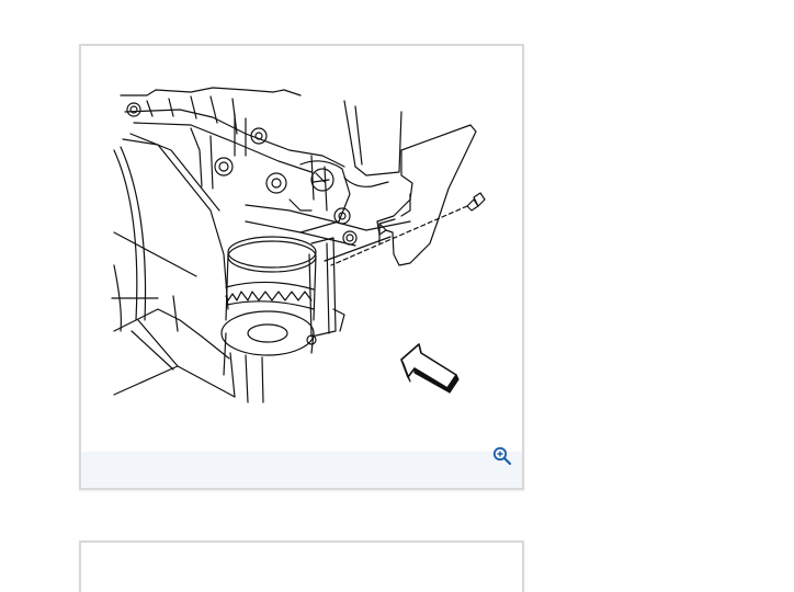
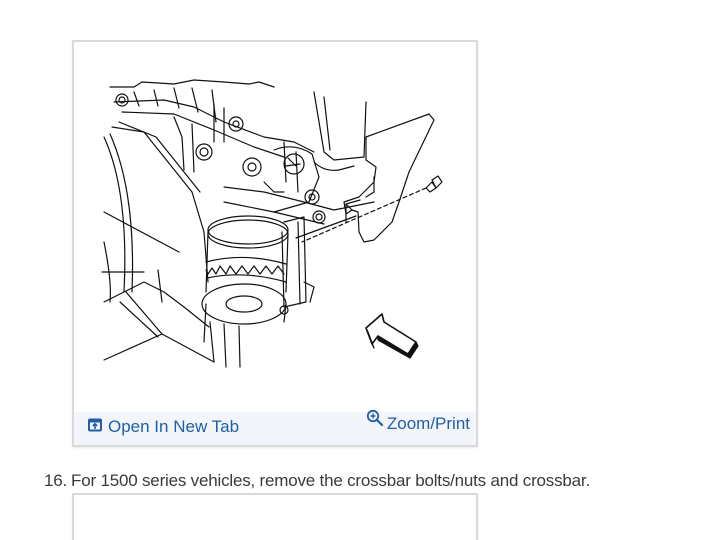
+ Open In New Tab
+ Zoom/Print
+ 16. For 1500 series vehicles, remove the crossbar bolts/nuts and crossbar.
